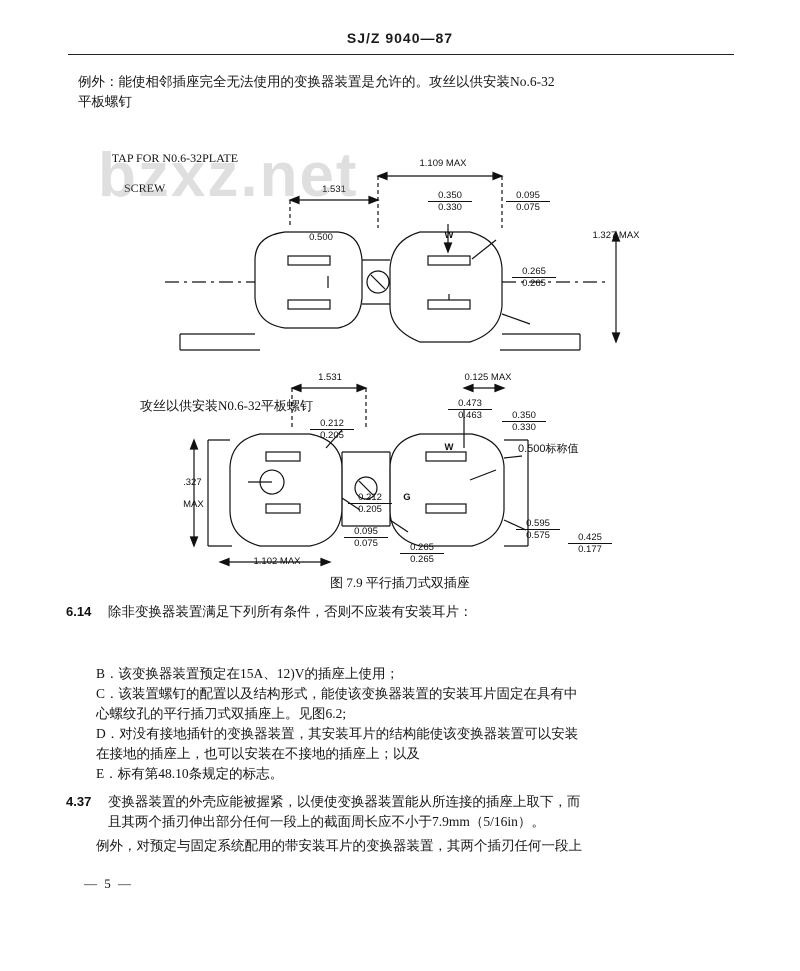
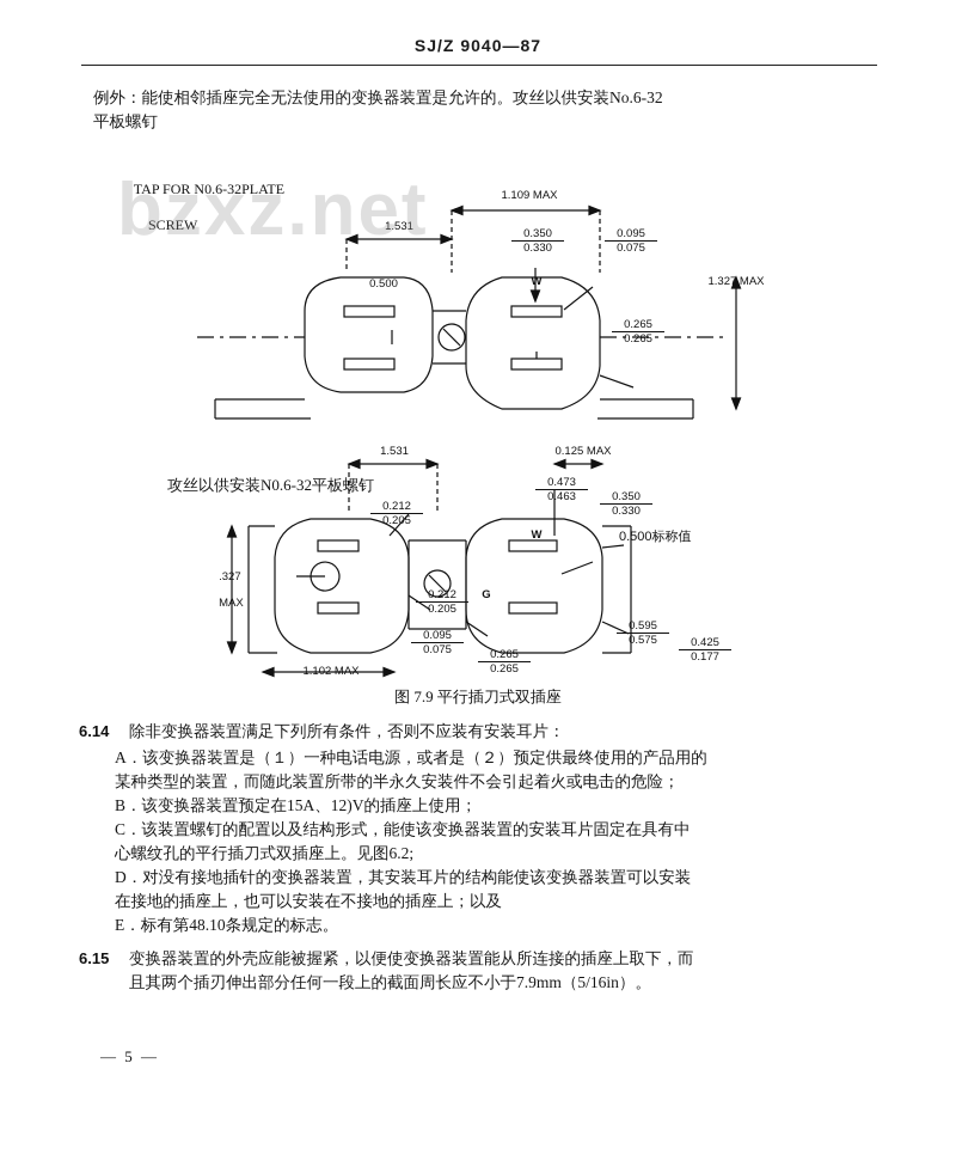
  SJ/Z 9040—87
  bzxz.net
  例外：能使相邻插座完全无法使用的变换器装置是允许的。攻丝以供安装No.6-32
  平板螺钉
  TAP FOR N0.6-32PLATE
  SCREW
  1.109 MAX
  1.531
  0.350
  0.330
  0.095
  0.075
  0.500
  W
  0.265
  0.265
  1.327 MAX
  攻丝以供安装N0.6-32平板螺钉
  1.531
  0.125 MAX
  0.473
  0.463
  0.350
  0.330
  0.212
  0.205
  0.500标称值
  W
  G
  0.212
  0.205
  0.095
  0.075
  0.265
  0.265
  0.595
  0.575
  0.425
  0.177
  .327
  MAX
  1.102 MAX
  图 7.9 平行插刀式双插座
  6.14
  除非变换器装置满足下列所有条件，否则不应装有安装耳片：
+ A．该变换器装置是（１）一种电话电源，或者是（２）预定供最终使用的产品用的
+ 某种类型的装置，而随此装置所带的半永久安装件不会引起着火或电击的危险；
  B．该变换器装置预定在15A、12)V的插座上使用；
  C．该装置螺钉的配置以及结构形式，能使该变换器装置的安装耳片固定在具有中
  心螺纹孔的平行插刀式双插座上。见图6.2;
  D．对没有接地插针的变换器装置，其安装耳片的结构能使该变换器装置可以安装
  在接地的插座上，也可以安装在不接地的插座上；以及
  E．标有第48.10条规定的标志。
- 4.37
+ 6.15
  变换器装置的外壳应能被握紧，以便使变换器装置能从所连接的插座上取下，而
  且其两个插刃伸出部分任何一段上的截面周长应不小于7.9mm（5/16in）。
- 例外，对预定与固定系统配用的带安装耳片的变换器装置，其两个插刃任何一段上
  — 5 —
